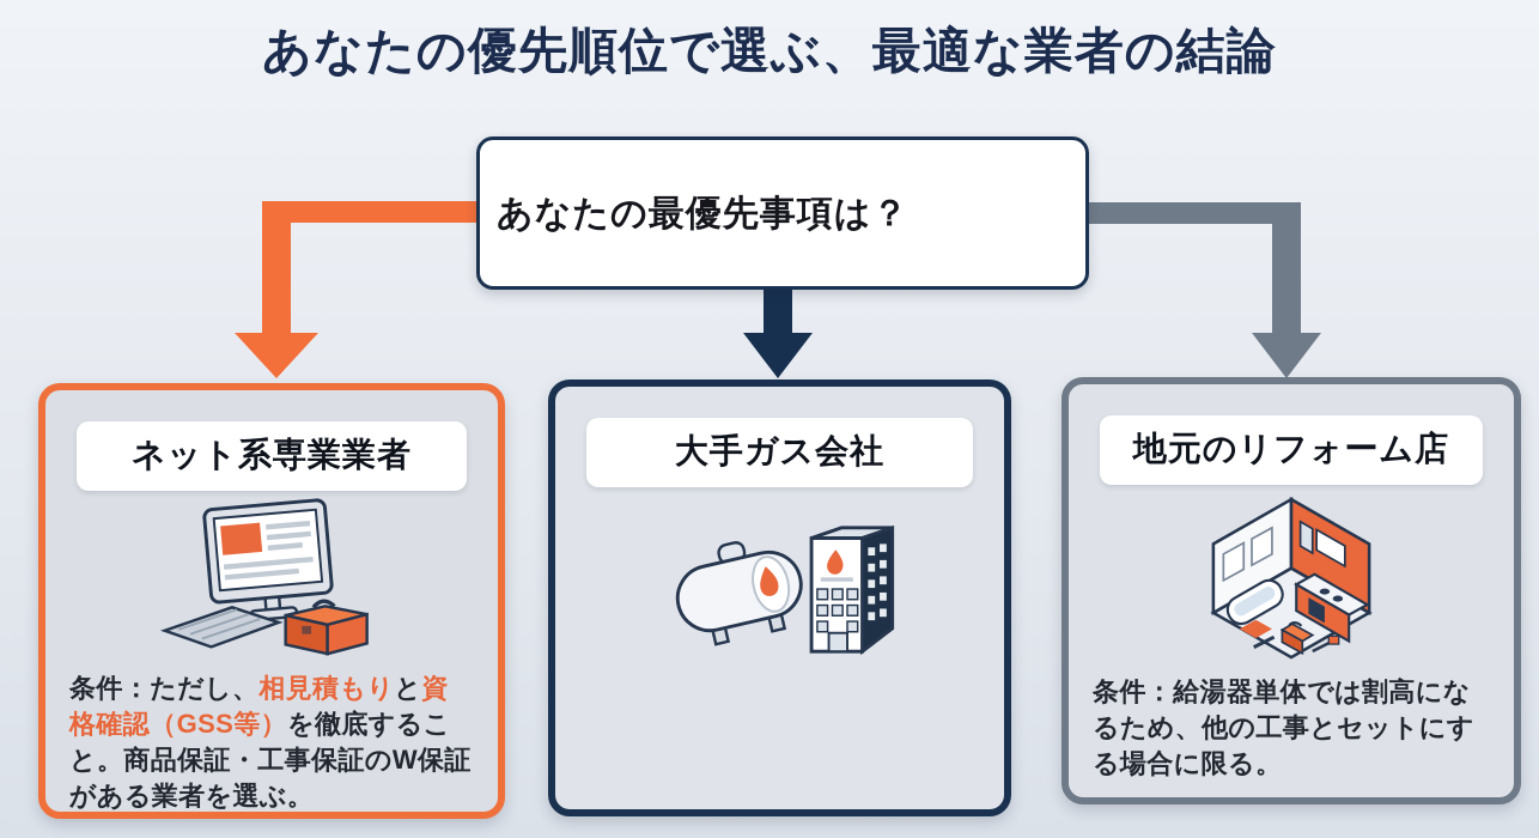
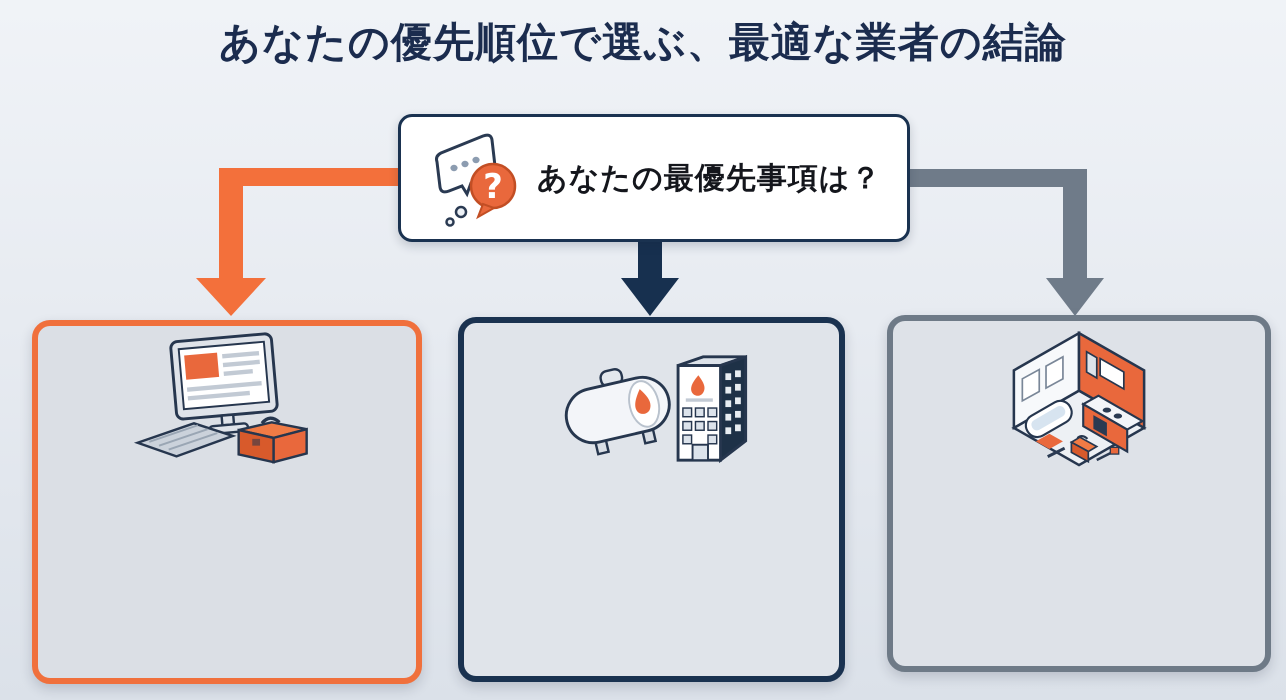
  あなたの優先順位で選ぶ、最適な業者の結論
+ ?
  あなたの最優先事項は？
- ネット系専業業者
- 条件：ただし、相見積もりと資格確認（GSS等）を徹底すること。商品保証・工事保証のW保証がある業者を選ぶ。
- 大手ガス会社
- 地元のリフォーム店
- 条件：給湯器単体では割高になるため、他の工事とセットにする場合に限る。
